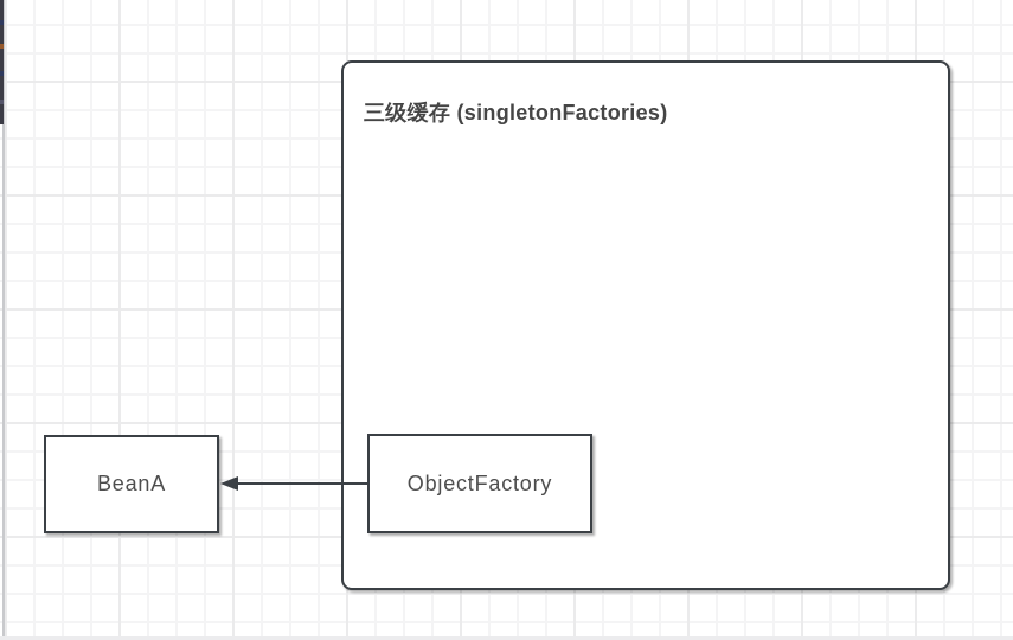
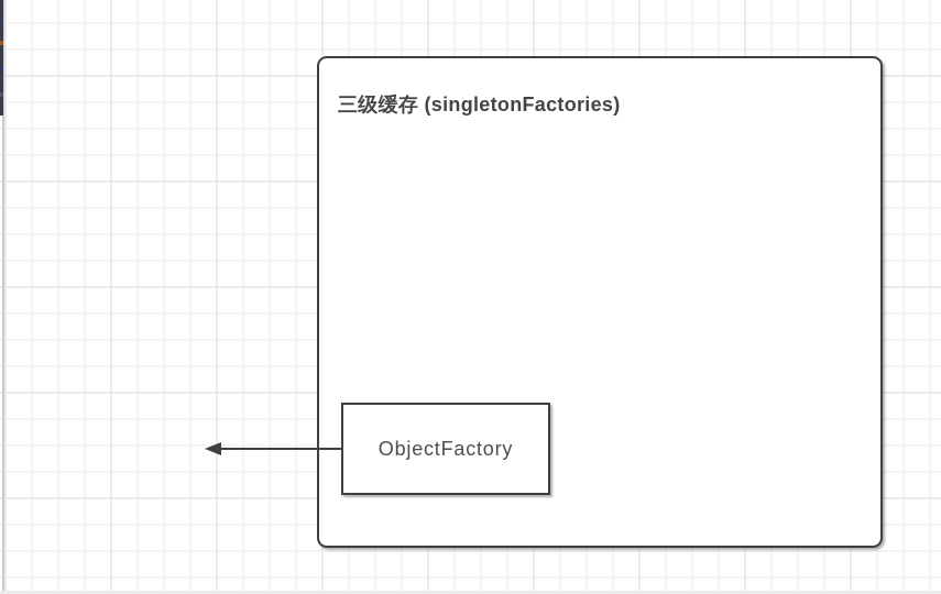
  三级缓存 (singletonFactories)
- BeanA
  ObjectFactory
